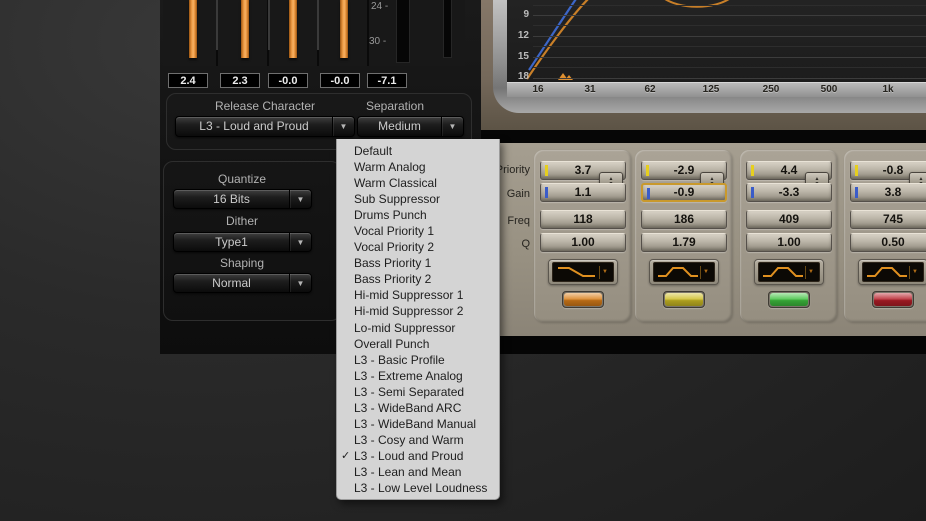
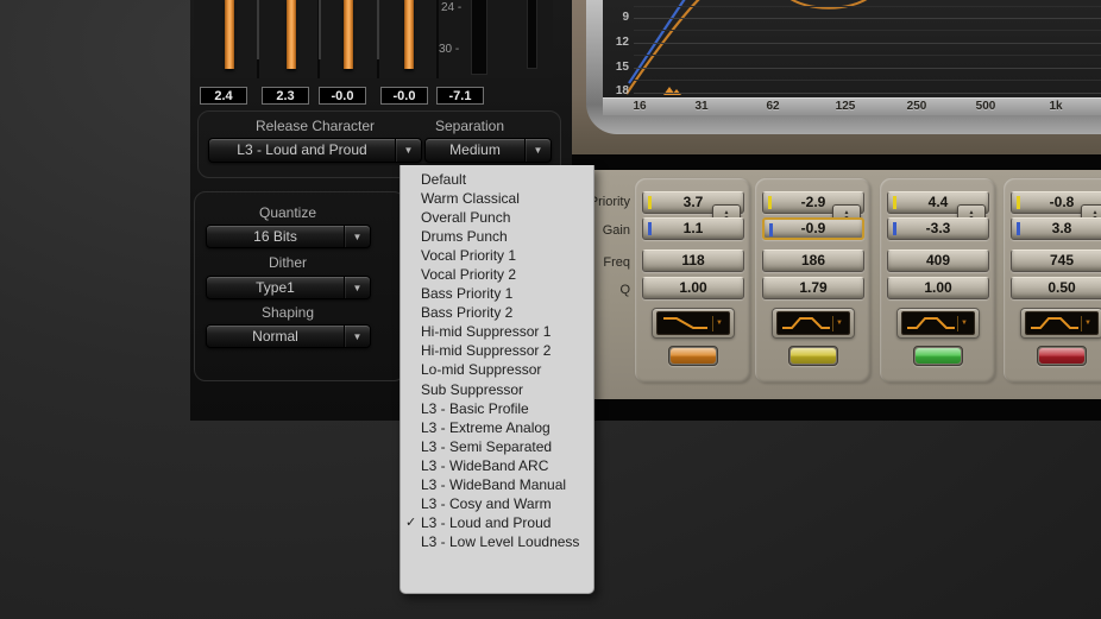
  24 -
  30 -
  2.4
  2.3
  -0.0
  -0.0
  -7.1
  Release Character
  Separation
  L3 - Loud and Proud
  ▼
  Medium
  ▼
  Quantize
  16 Bits
  ▼
  Dither
  Type1
  ▼
  Shaping
  Normal
  ▼
  9
  12
  15
  18
  16
  31
  62
  125
  250
  500
  1k
  riority
  Gain
  Freq
  Q
  3.7
  1.1
  118
  1.00
  -2.9
  -0.9
  186
  1.79
  4.4
  -3.3
  409
  1.00
  -0.8
  3.8
  745
  0.50
  Default
- Warm Analog
  Warm Classical
- Sub Suppressor
+ Overall Punch
  Drums Punch
  Vocal Priority 1
  Vocal Priority 2
  Bass Priority 1
  Bass Priority 2
  Hi-mid Suppressor 1
  Hi-mid Suppressor 2
  Lo-mid Suppressor
- Overall Punch
+ Sub Suppressor
  L3 - Basic Profile
  L3 - Extreme Analog
  L3 - Semi Separated
  L3 - WideBand ARC
  L3 - WideBand Manual
  L3 - Cosy and Warm
  ✓
  L3 - Loud and Proud
- L3 - Lean and Mean
  L3 - Low Level Loudness
